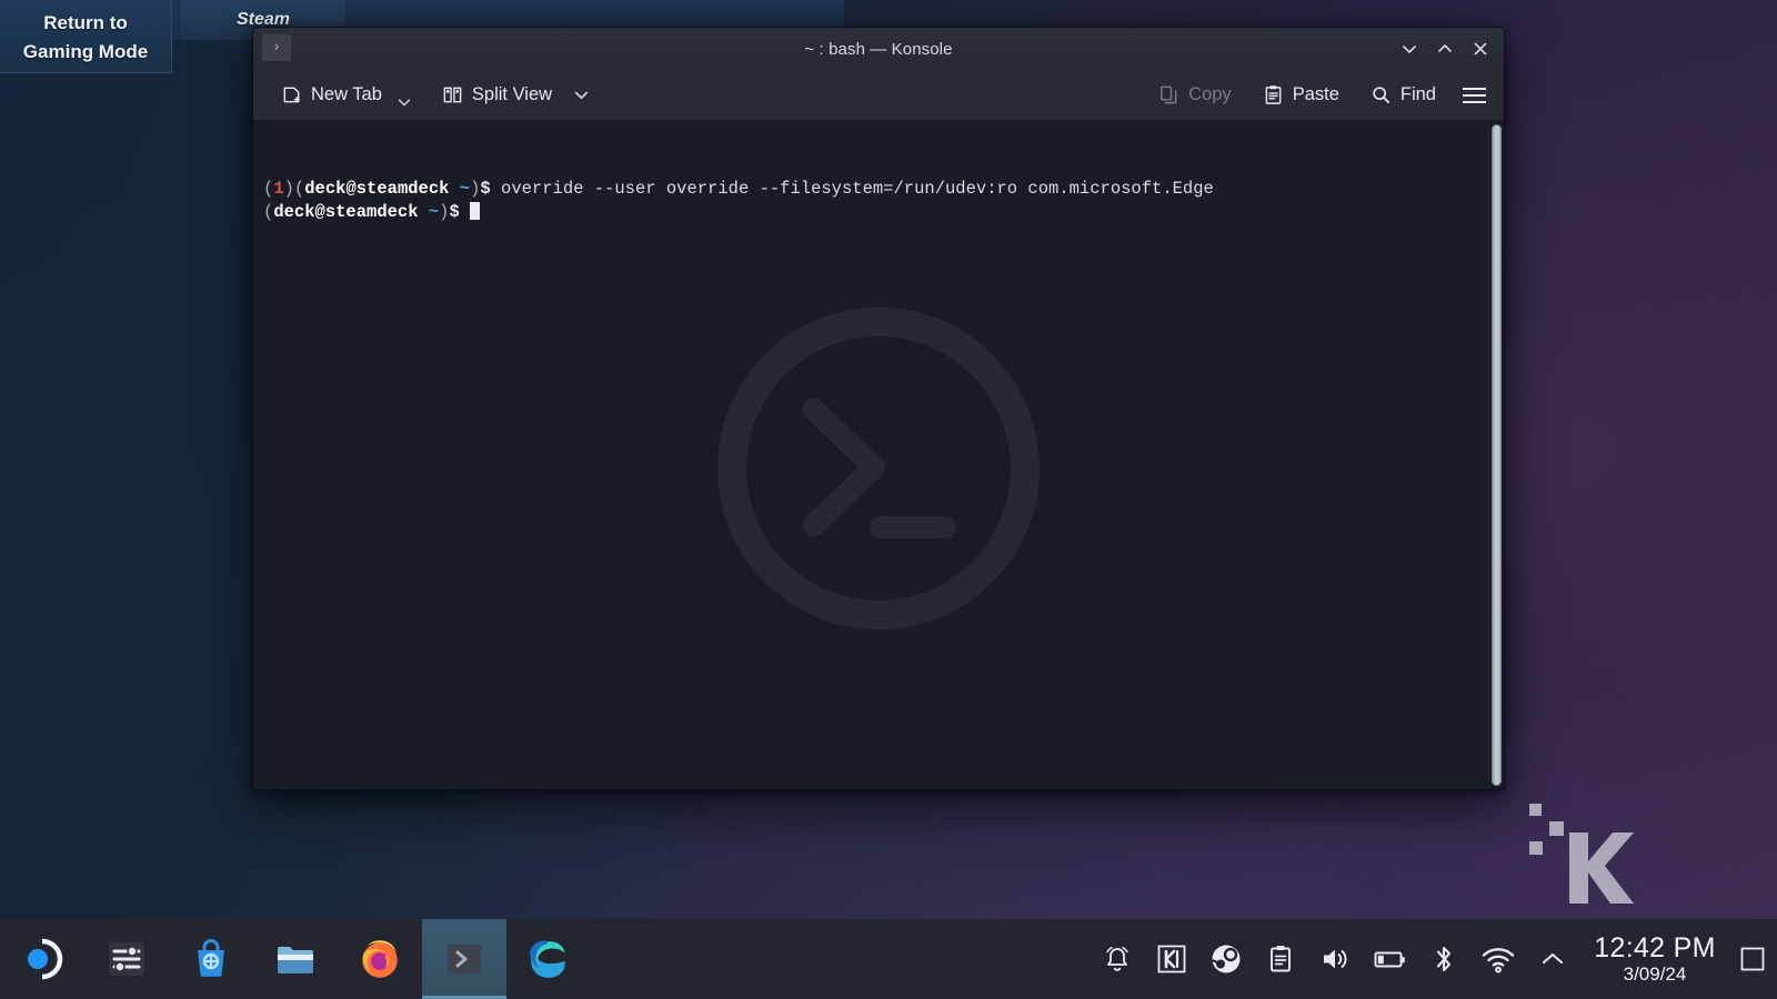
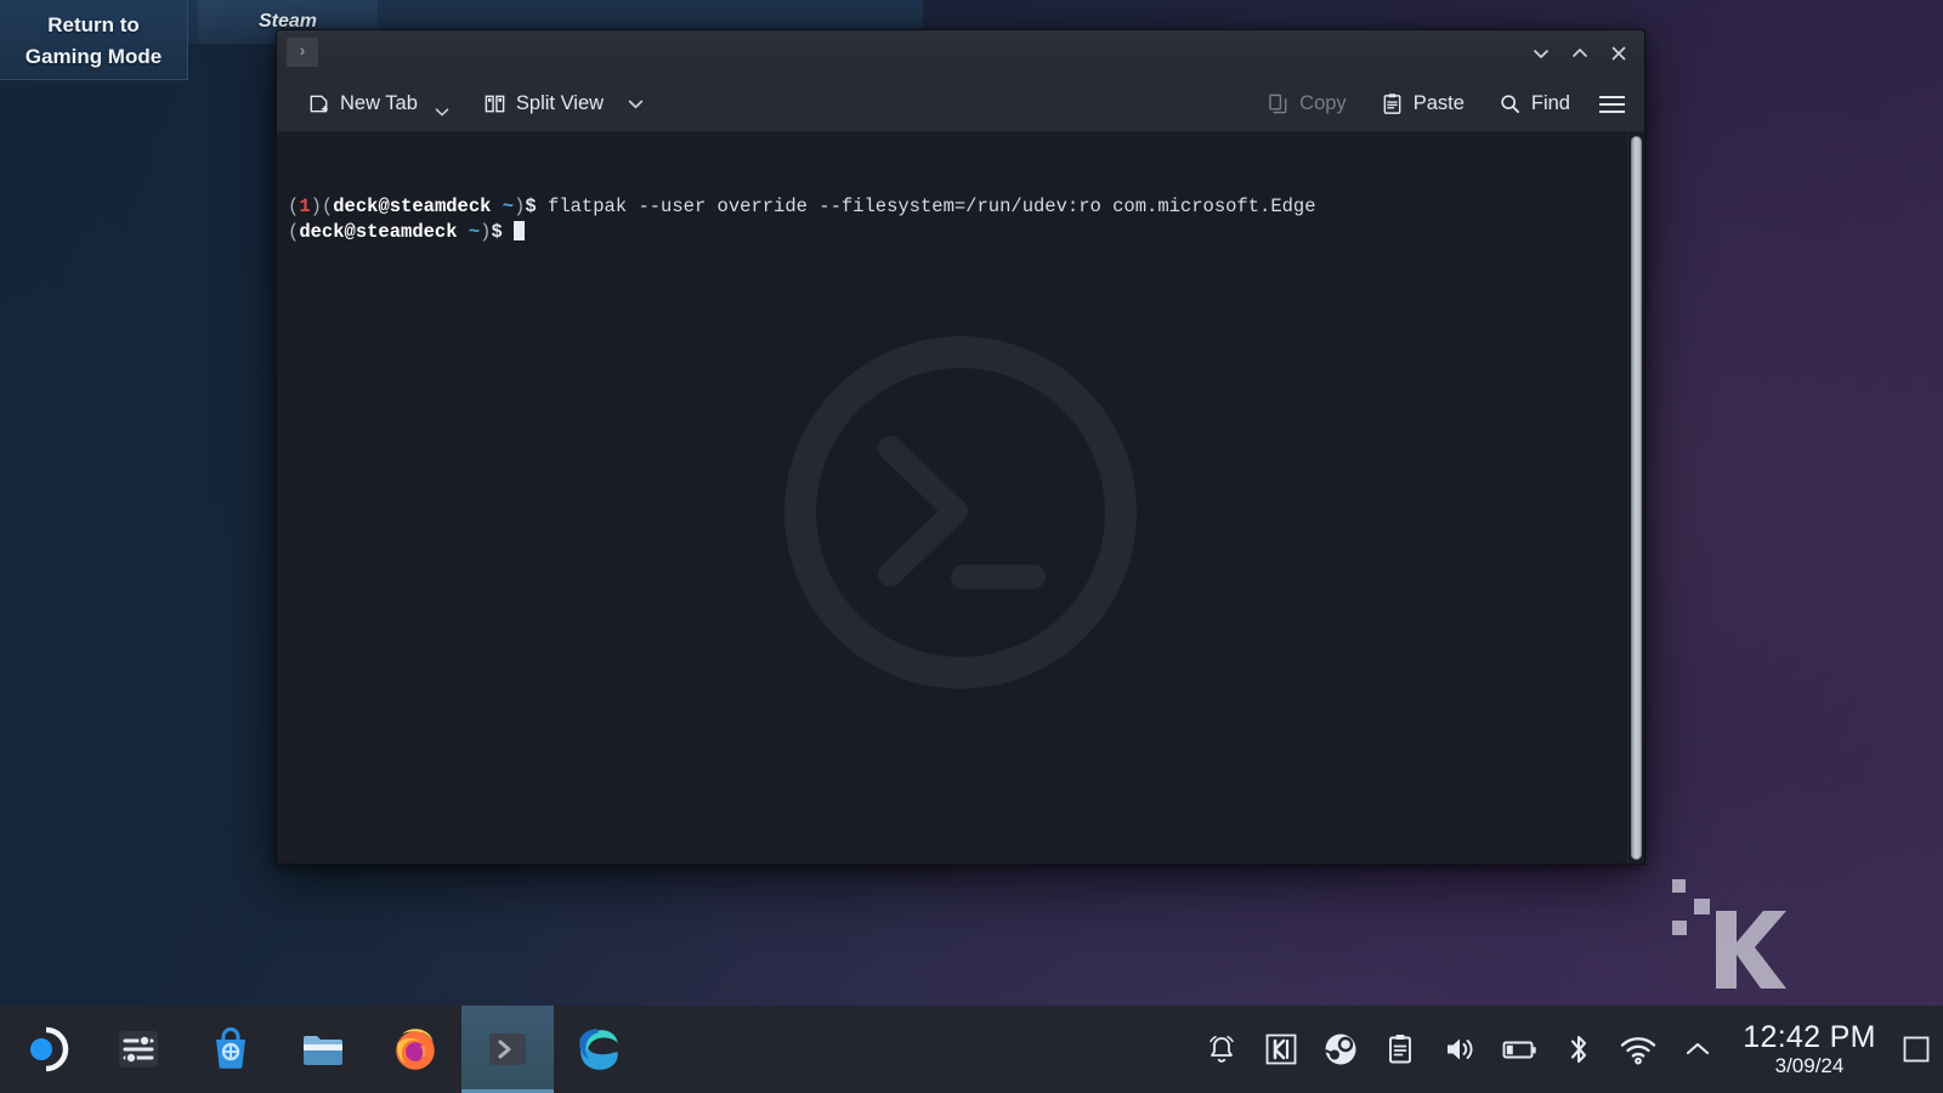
  Return to
  Gaming Mode
  Steam
  ›
- ~ : bash — Konsole
  New Tab
  Split View
  Copy
  Paste
  Find
- (1)(deck@steamdeck ~)$ override --user override --filesystem=/run/udev:ro com.microsoft.Edge
+ (1)(deck@steamdeck ~)$ flatpak --user override --filesystem=/run/udev:ro com.microsoft.Edge
  (deck@steamdeck ~)$
  12:42 PM
  3/09/24
